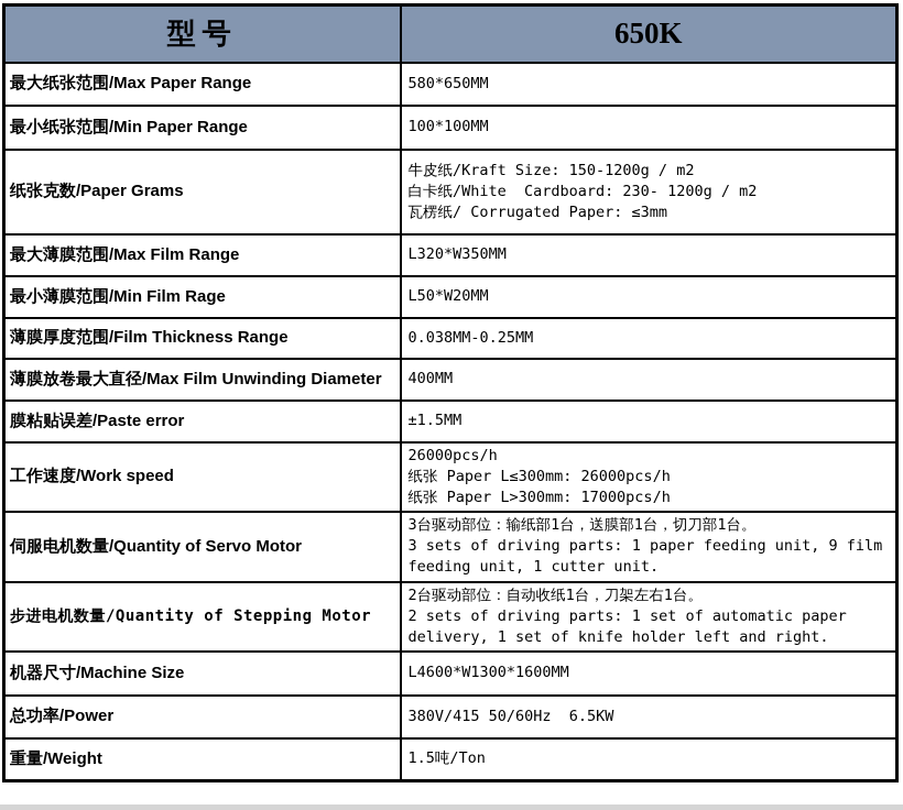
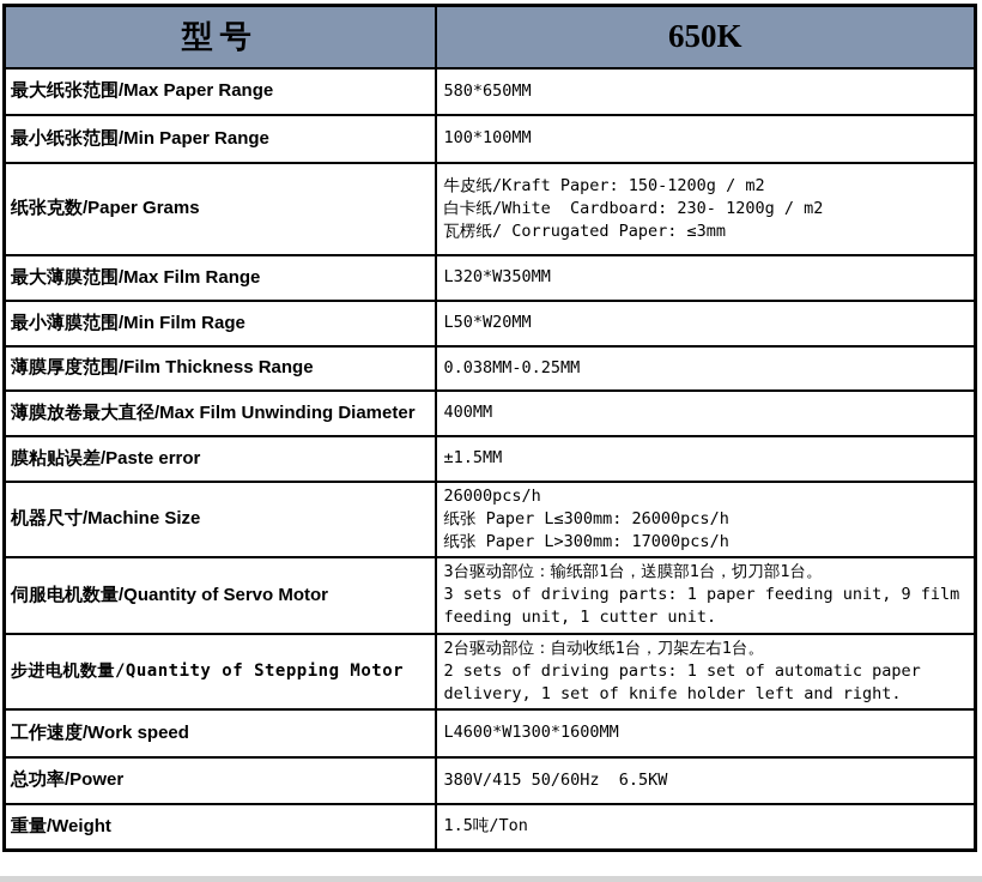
  型号	650K
  最大纸张范围/Max Paper Range	580*650MM
  最小纸张范围/Min Paper Range	100*100MM
- 纸张克数/Paper Grams	牛皮纸/Kraft Size: 150-1200g / m2白卡纸/White Cardboard: 230- 1200g / m2瓦楞纸/ Corrugated Paper: ≤3mm
+ 纸张克数/Paper Grams	牛皮纸/Kraft Paper: 150-1200g / m2白卡纸/White Cardboard: 230- 1200g / m2瓦楞纸/ Corrugated Paper: ≤3mm
  最大薄膜范围/Max Film Range	L320*W350MM
  最小薄膜范围/Min Film Rage	L50*W20MM
  薄膜厚度范围/Film Thickness Range	0.038MM-0.25MM
  薄膜放卷最大直径/Max Film Unwinding Diameter	400MM
  膜粘贴误差/Paste error	±1.5MM
- 工作速度/Work speed	26000pcs/h纸张 Paper L≤300mm: 26000pcs/h纸张 Paper L>300mm: 17000pcs/h
+ 机器尺寸/Machine Size	26000pcs/h纸张 Paper L≤300mm: 26000pcs/h纸张 Paper L>300mm: 17000pcs/h
  伺服电机数量/Quantity of Servo Motor	3台驱动部位：输纸部1台，送膜部1台，切刀部1台。3 sets of driving parts: 1 paper feeding unit, 9 film feeding unit, 1 cutter unit.
  步进电机数量/Quantity of Stepping Motor	2台驱动部位：自动收纸1台，刀架左右1台。2 sets of driving parts: 1 set of automatic paper delivery, 1 set of knife holder left and right.
- 机器尺寸/Machine Size	L4600*W1300*1600MM
+ 工作速度/Work speed	L4600*W1300*1600MM
  总功率/Power	380V/415 50/60Hz 6.5KW
  重量/Weight	1.5吨/Ton
